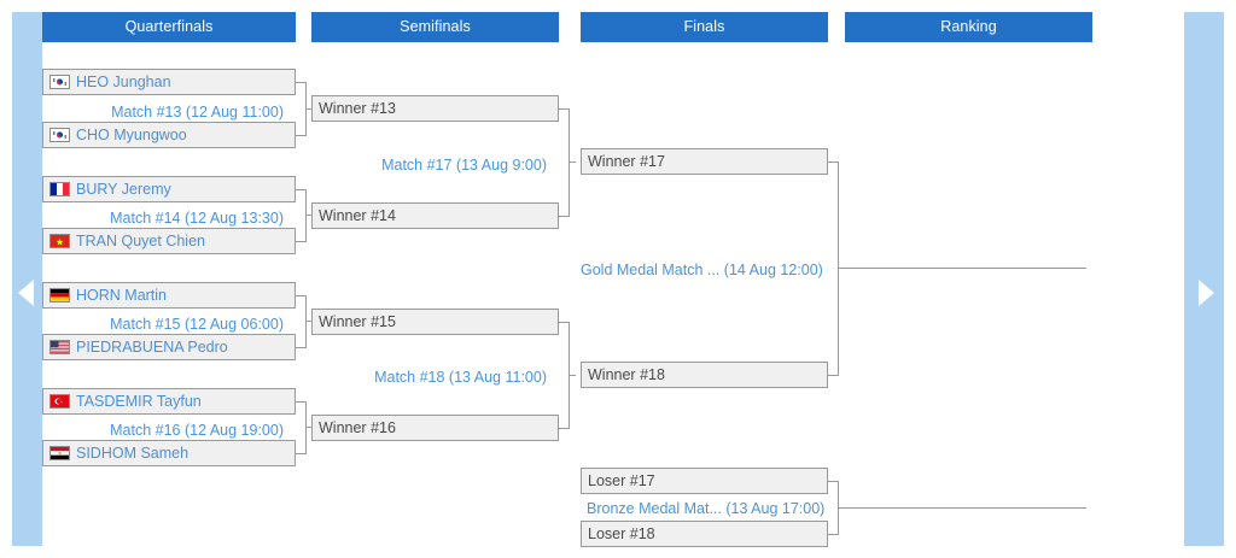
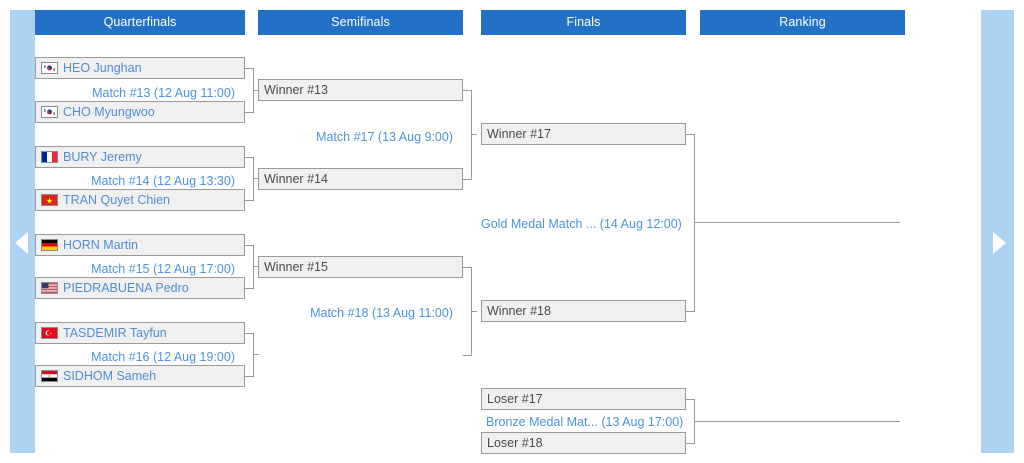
  Quarterfinals
  Semifinals
  Finals
  Ranking
  HEO Junghan
  Match #13 (12 Aug 11:00)
  CHO Myungwoo
  BURY Jeremy
  Match #14 (12 Aug 13:30)
  TRAN Quyet Chien
  HORN Martin
- Match #15 (12 Aug 06:00)
+ Match #15 (12 Aug 17:00)
  PIEDRABUENA Pedro
  TASDEMIR Tayfun
  Match #16 (12 Aug 19:00)
  SIDHOM Sameh
  Winner #13
  Match #17 (13 Aug 9:00)
  Winner #14
  Winner #15
  Match #18 (13 Aug 11:00)
- Winner #16
  Winner #17
  Gold Medal Match ... (14 Aug 12:00)
  Winner #18
  Loser #17
  Bronze Medal Mat... (13 Aug 17:00)
  Loser #18
